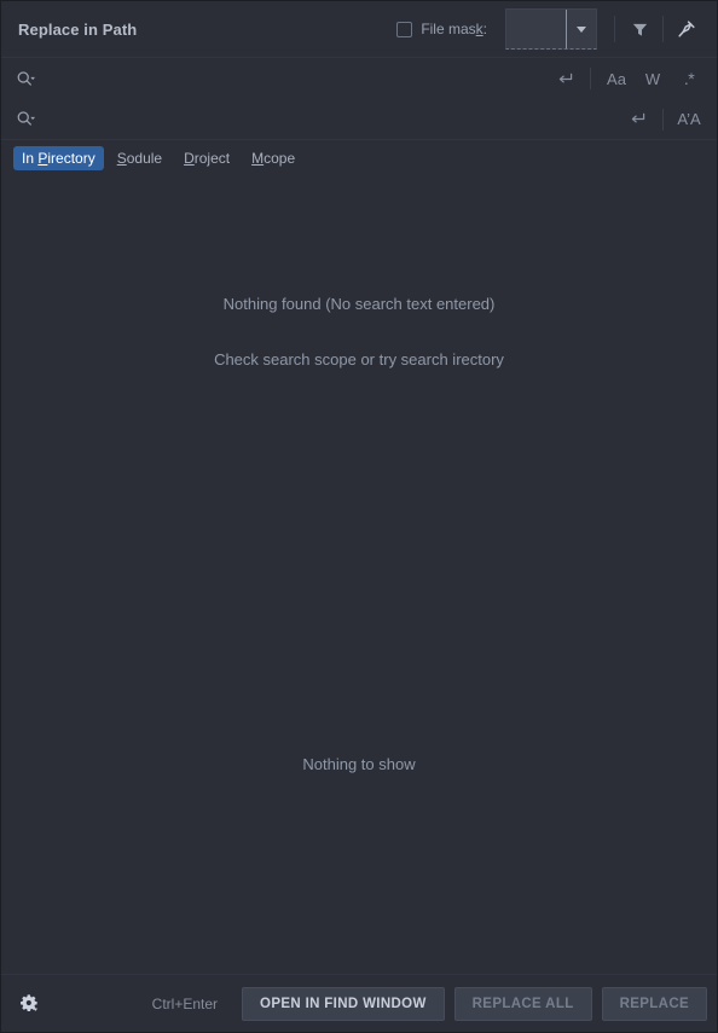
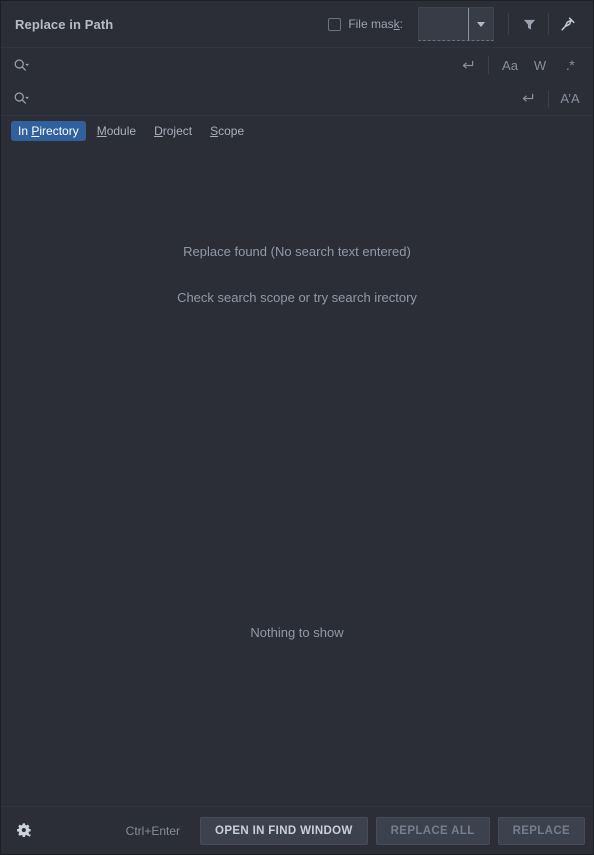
  Replace in Path
  File mask:
  Aa
  W
  .*
  A’A
  In Pirectory
- Sodule
+ Module
  Droject
- Mcope
+ Scope
- Nothing found (No search text entered)
+ Replace found (No search text entered)
  Check search scope or try search irectory
  Nothing to show
  Ctrl+Enter
  OPEN IN FIND WINDOW
  REPLACE ALL
  REPLACE
